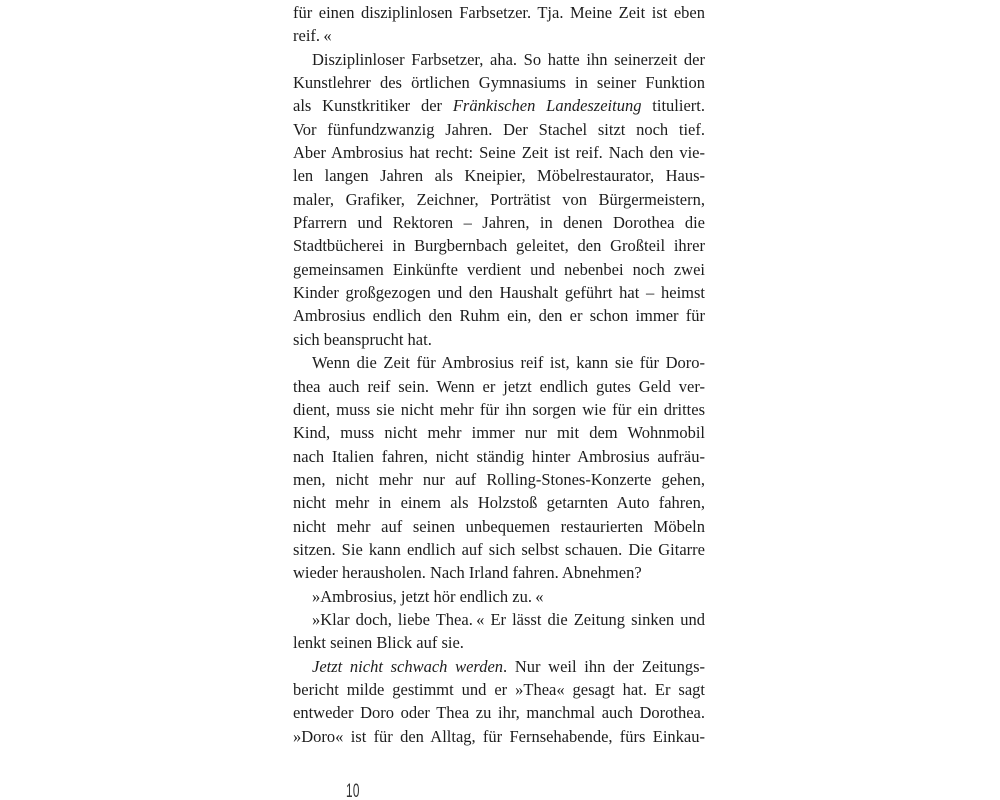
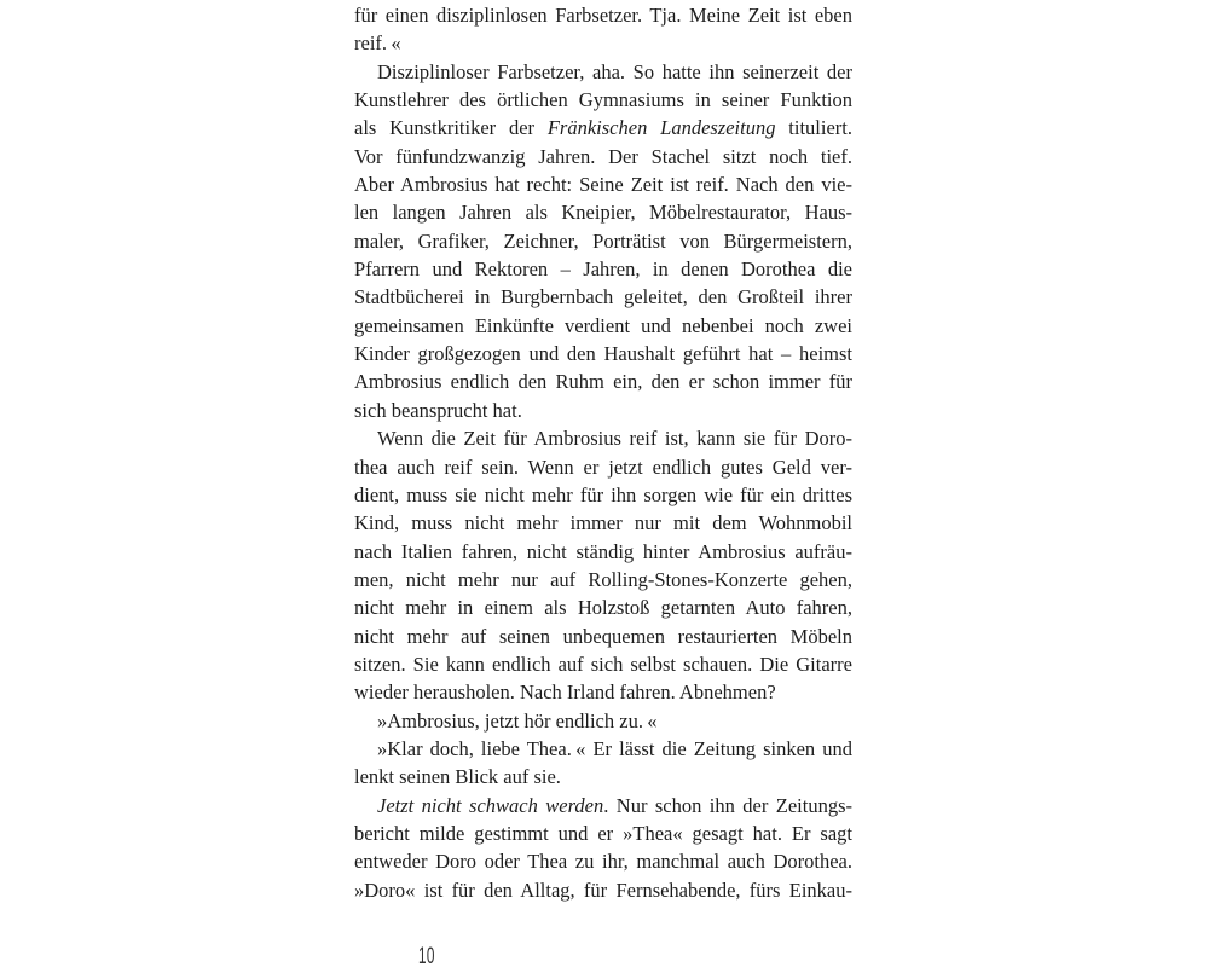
  für einen disziplinlosen Farbsetzer. Tja. Meine Zeit ist eben
  reif. «
  Disziplinloser Farbsetzer, aha. So hatte ihn seinerzeit der
  Kunstlehrer des örtlichen Gymnasiums in seiner Funktion
  als Kunstkritiker der Fränkischen Landeszeitung tituliert.
  Vor fünfundzwanzig Jahren. Der Stachel sitzt noch tief.
  Aber Ambrosius hat recht: Seine Zeit ist reif. Nach den vie-
  len langen Jahren als Kneipier, Möbelrestaurator, Haus-
  maler, Grafiker, Zeichner, Porträtist von Bürgermeistern,
  Pfarrern und Rektoren – Jahren, in denen Dorothea die
  Stadtbücherei in Burgbernbach geleitet, den Großteil ihrer
  gemeinsamen Einkünfte verdient und nebenbei noch zwei
  Kinder großgezogen und den Haushalt geführt hat – heimst
  Ambrosius endlich den Ruhm ein, den er schon immer für
  sich beansprucht hat.
  Wenn die Zeit für Ambrosius reif ist, kann sie für Doro-
  thea auch reif sein. Wenn er jetzt endlich gutes Geld ver-
  dient, muss sie nicht mehr für ihn sorgen wie für ein drittes
  Kind, muss nicht mehr immer nur mit dem Wohnmobil
  nach Italien fahren, nicht ständig hinter Ambrosius aufräu-
  men, nicht mehr nur auf Rolling-Stones-Konzerte gehen,
  nicht mehr in einem als Holzstoß getarnten Auto fahren,
  nicht mehr auf seinen unbequemen restaurierten Möbeln
  sitzen. Sie kann endlich auf sich selbst schauen. Die Gitarre
  wieder herausholen. Nach Irland fahren. Abnehmen?
  »Ambrosius, jetzt hör endlich zu. «
  »Klar doch, liebe Thea. « Er lässt die Zeitung sinken und
  lenkt seinen Blick auf sie.
- Jetzt nicht schwach werden. Nur weil ihn der Zeitungs-
+ Jetzt nicht schwach werden. Nur schon ihn der Zeitungs-
  bericht milde gestimmt und er »Thea« gesagt hat. Er sagt
  entweder Doro oder Thea zu ihr, manchmal auch Dorothea.
  »Doro« ist für den Alltag, für Fernsehabende, fürs Einkau-
  10
